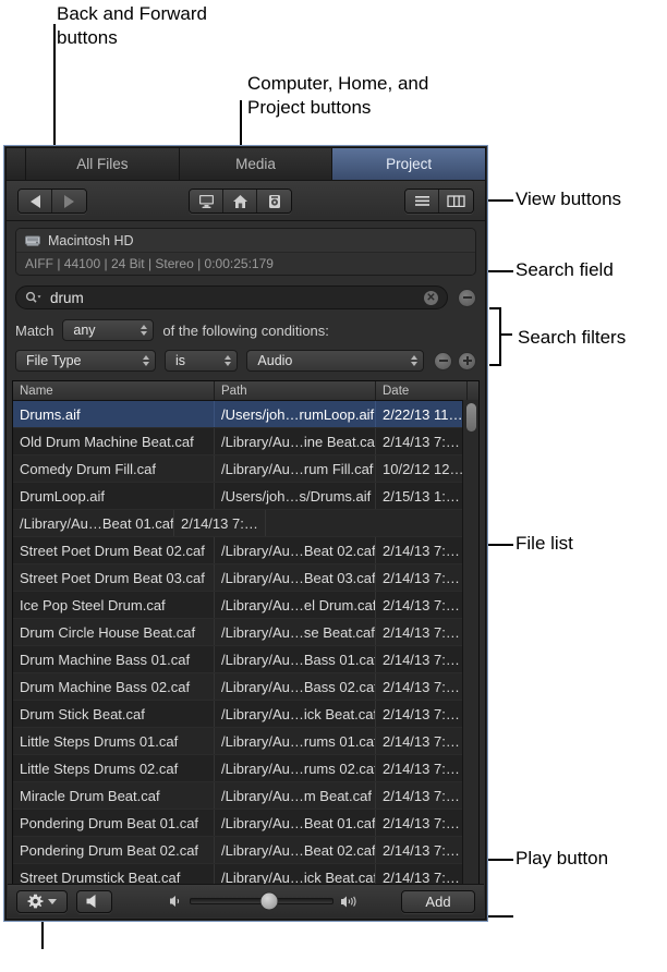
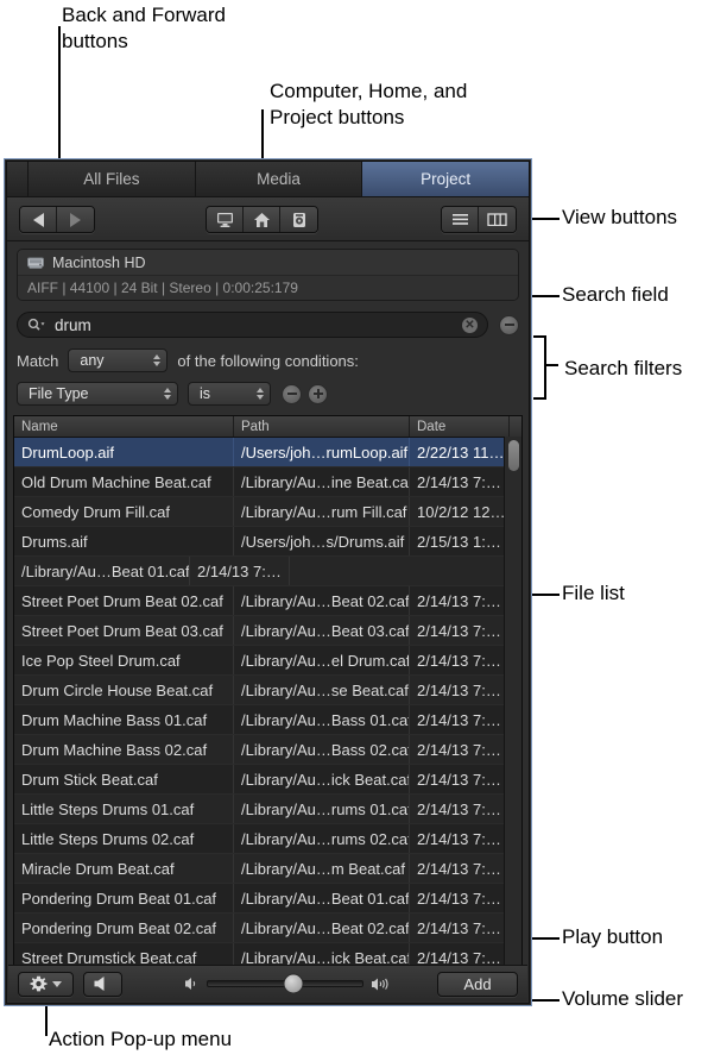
  Back and Forward
  buttons
  Computer, Home, and
  Project buttons
  View buttons
  Search field
  Search filters
  File list
  Play button
+ Volume slider
+ Action Pop-up menu
  All Files
  Media
  Project
  Macintosh HD
  AIFF | 44100 | 24 Bit | Stereo | 0:00:25:179
  drum
  ✕
  Match
  any
  of the following conditions:
  File Type
  is
- Audio
  Name
  Path
  Date
- Drums.aif
+ DrumLoop.aif
  /Users/joh…rumLoop.aif
  2/22/13 11…
  Old Drum Machine Beat.caf
  /Library/Au…ine Beat.ca
  2/14/13 7:…
  Comedy Drum Fill.caf
  /Library/Au…rum Fill.caf
  10/2/12 12…
- DrumLoop.aif
+ Drums.aif
  /Users/joh…s/Drums.aif
  2/15/13 1:…
  /Library/Au…Beat 01.caf
  2/14/13 7:…
  Street Poet Drum Beat 02.caf
  /Library/Au…Beat 02.caf
  2/14/13 7:…
  Street Poet Drum Beat 03.caf
  /Library/Au…Beat 03.caf
  2/14/13 7:…
  Ice Pop Steel Drum.caf
  /Library/Au…el Drum.caf
  2/14/13 7:…
  Drum Circle House Beat.caf
  /Library/Au…se Beat.caf
  2/14/13 7:…
  Drum Machine Bass 01.caf
  /Library/Au…Bass 01.caf
  2/14/13 7:…
  Drum Machine Bass 02.caf
  /Library/Au…Bass 02.caf
  2/14/13 7:…
  Drum Stick Beat.caf
  /Library/Au…ick Beat.caf
  2/14/13 7:…
  Little Steps Drums 01.caf
  /Library/Au…rums 01.caf
  2/14/13 7:…
  Little Steps Drums 02.caf
  /Library/Au…rums 02.caf
  2/14/13 7:…
  Miracle Drum Beat.caf
  /Library/Au…m Beat.caf
  2/14/13 7:…
  Pondering Drum Beat 01.caf
  /Library/Au…Beat 01.caf
  2/14/13 7:…
  Pondering Drum Beat 02.caf
  /Library/Au…Beat 02.caf
  2/14/13 7:…
  Street Drumstick Beat.caf
  /Library/Au…ick Beat.caf
  2/14/13 7:…
  Add
